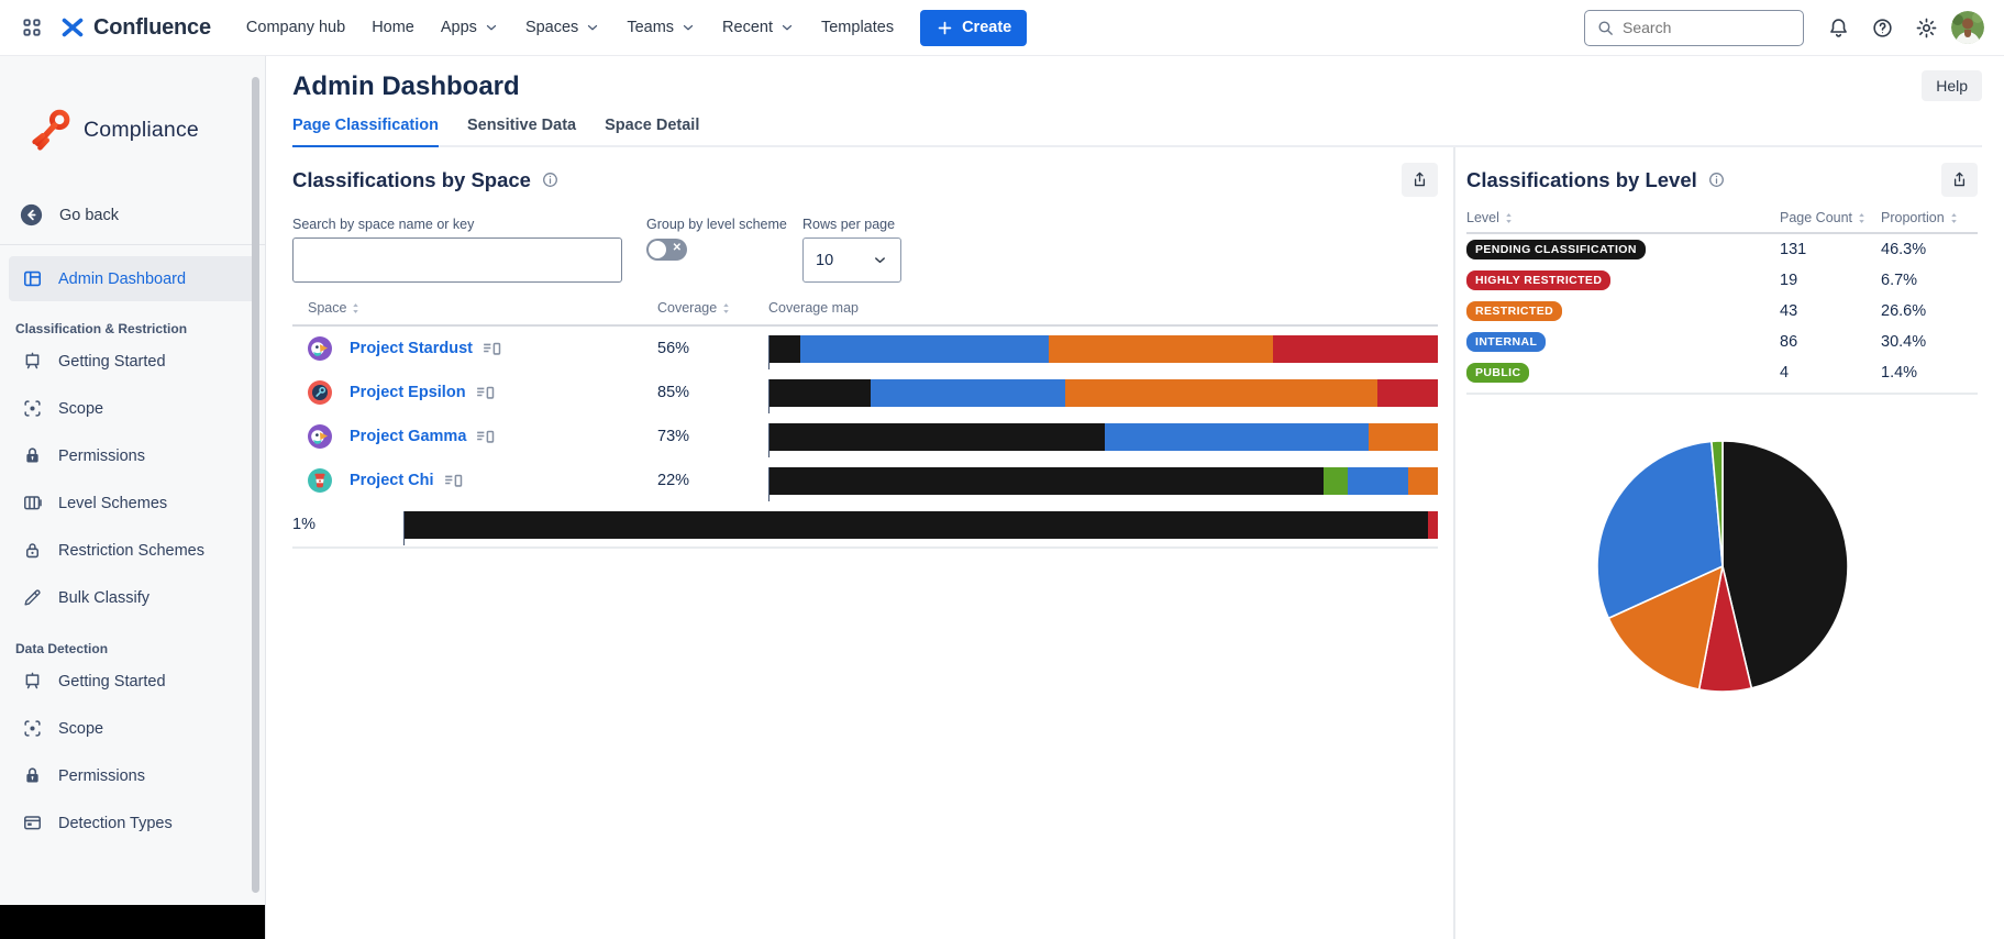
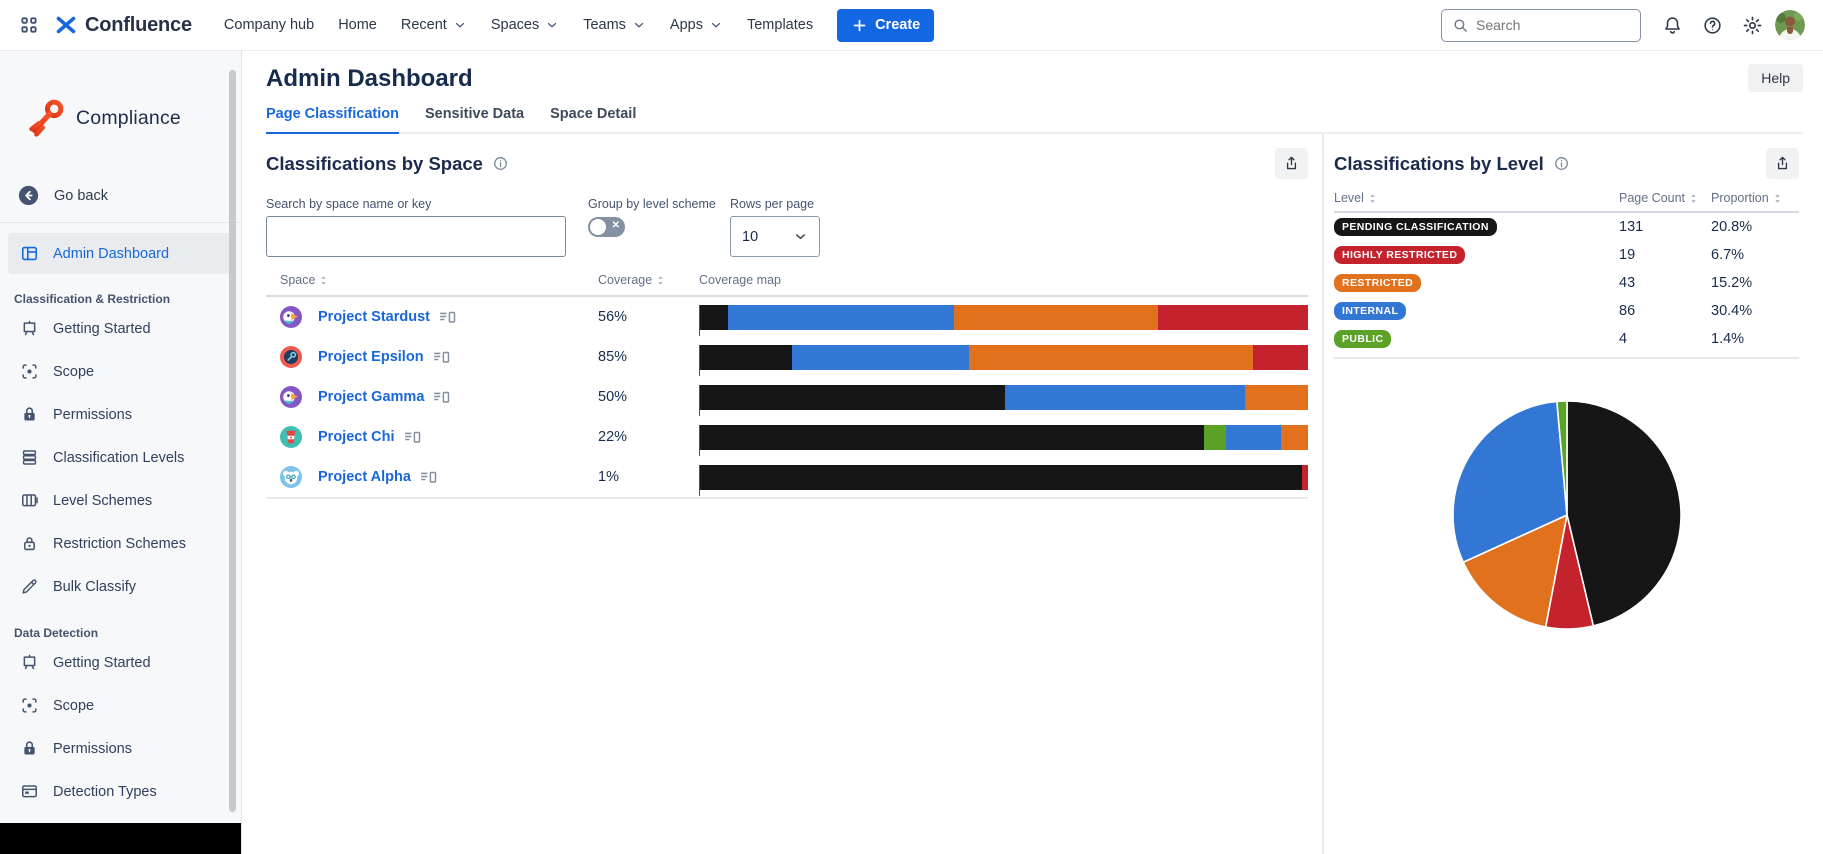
  Confluence
  Company hub
  Home
- Apps
+ Recent
  Spaces
  Teams
- Recent
+ Apps
  Templates
  Create
  Search
  Compliance
  Go back
  Admin Dashboard
  Classification & Restriction
  Getting Started
  Scope
  Permissions
+ Classification Levels
  Level Schemes
  Restriction Schemes
  Bulk Classify
  Data Detection
  Getting Started
  Scope
  Permissions
  Detection Types
  Admin Dashboard
  Help
  Page Classification
  Sensitive Data
  Space Detail
  Classifications by Space
  Search by space name or key
  Group by level scheme
  ✕
  Rows per page
  10
  Space
  Coverage
  Coverage map
  Project Stardust
  56%
  Project Epsilon
  85%
  Project Gamma
- 73%
+ 50%
  Project Chi
  22%
+ Project Alpha
  1%
  Classifications by Level
  Level
  Page Count
  Proportion
  PENDING CLASSIFICATION
  131
- 46.3%
+ 20.8%
  HIGHLY RESTRICTED
  19
  6.7%
  RESTRICTED
  43
- 26.6%
+ 15.2%
  INTERNAL
  86
  30.4%
  PUBLIC
  4
  1.4%
